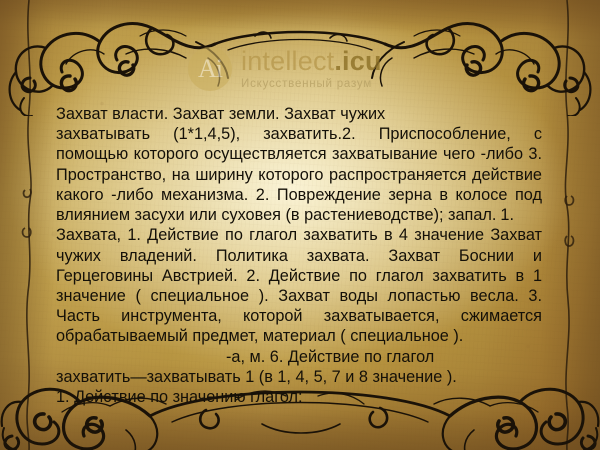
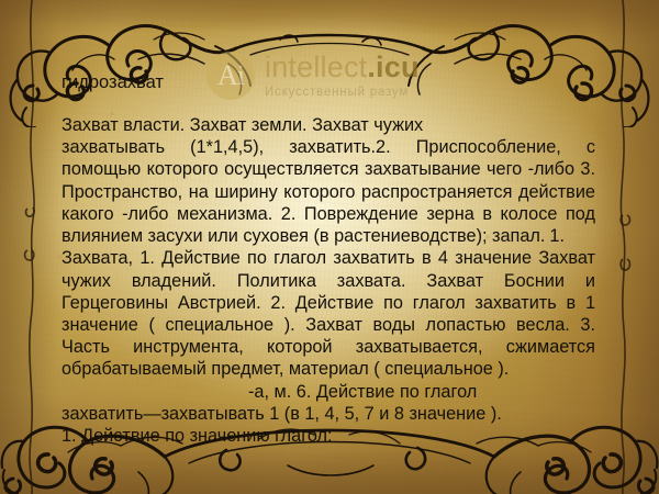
  Ai
  intellect.icu
  Искусственный разум
+ гидрозахват
  Захват власти. Захват земли. Захват чужих
  захватывать (1*1,4,5), захватить.2. Приспособление, с помощью которого осуществляется захватывание чего -либо 3. Пространство, на ширину которого распространяется действие какого -либо механизма. 2. Повреждение зерна в колосе под влиянием засухи или суховея (в растениеводстве); запал.
  1.
  Захвата, 1. Действие по глагол захватить в 4 значение Захват чужих владений. Политика захвата. Захват Боснии и Герцеговины Австрией. 2. Действие по глагол захватить в 1 значение ( специальное ). Захват воды лопастью весла. 3. Часть инструмента, которой захватывается, сжимается обрабатываемый предмет, материал ( специальное ).
  -а, м. 6. Действие по глагол
  захватить—захватывать 1 (в 1, 4, 5, 7 и 8 значение ).
  1. Действие по значению глагол:
